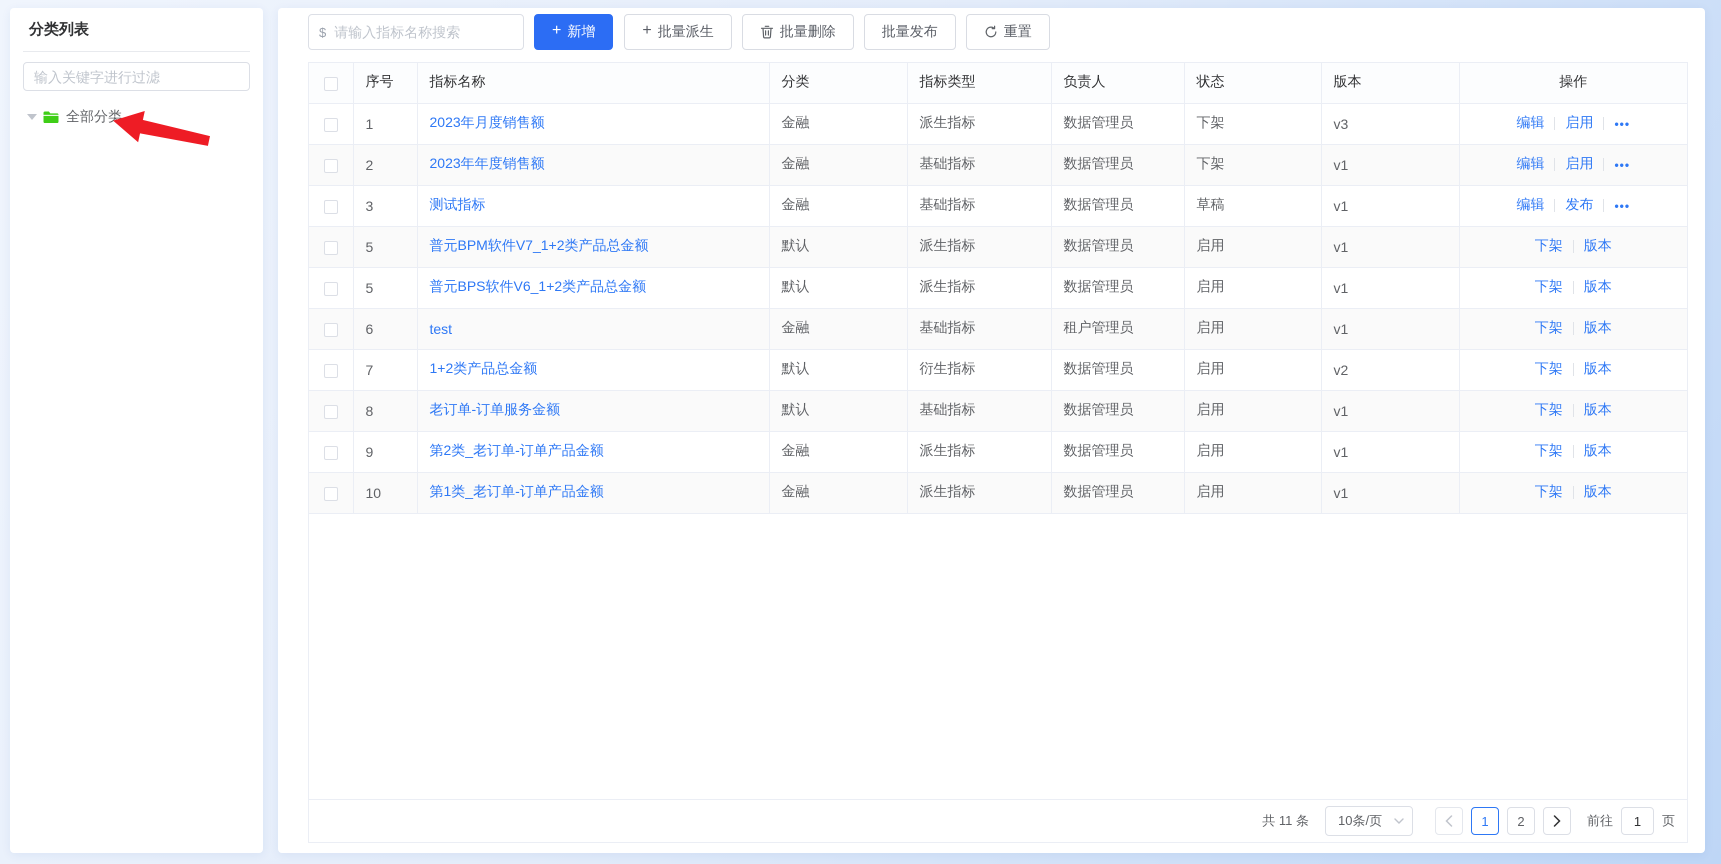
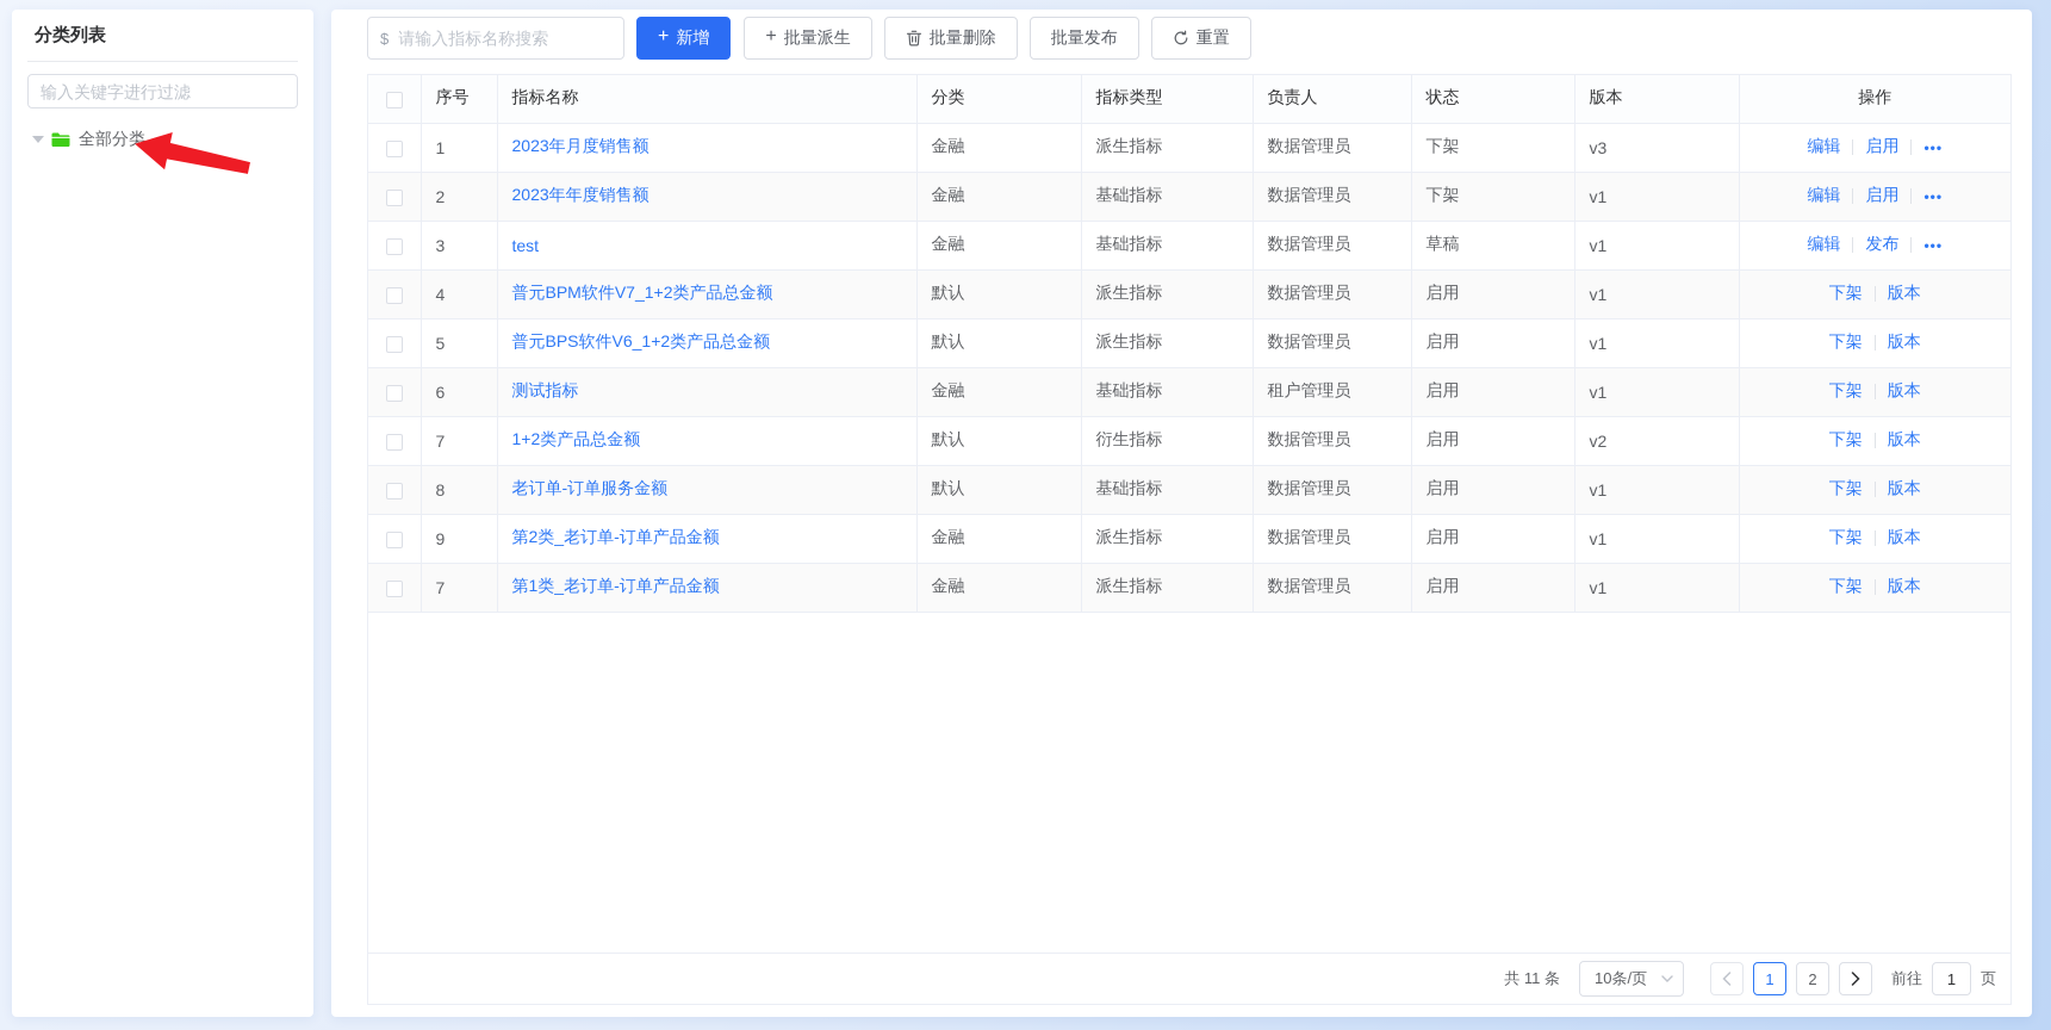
  分类列表
  输入关键字进行过滤
  全部分类
  $
  请输入指标名称搜索
  +
  新增
  +
  批量派生
  批量删除
  批量发布
  重置
  	序号	指标名称	分类	指标类型	负责人	状态	版本	操作
  	1	2023年月度销售额	金融	派生指标	数据管理员	下架	v3	编辑 启用 •••
  	2	2023年年度销售额	金融	基础指标	数据管理员	下架	v1	编辑 启用 •••
- 	3	测试指标	金融	基础指标	数据管理员	草稿	v1	编辑 发布 •••
+ 	3	test	金融	基础指标	数据管理员	草稿	v1	编辑 发布 •••
- 	5	普元BPM软件V7_1+2类产品总金额	默认	派生指标	数据管理员	启用	v1	下架 版本
+ 	4	普元BPM软件V7_1+2类产品总金额	默认	派生指标	数据管理员	启用	v1	下架 版本
  	5	普元BPS软件V6_1+2类产品总金额	默认	派生指标	数据管理员	启用	v1	下架 版本
- 	6	test	金融	基础指标	租户管理员	启用	v1	下架 版本
+ 	6	测试指标	金融	基础指标	租户管理员	启用	v1	下架 版本
  	7	1+2类产品总金额	默认	衍生指标	数据管理员	启用	v2	下架 版本
  	8	老订单-订单服务金额	默认	基础指标	数据管理员	启用	v1	下架 版本
  	9	第2类_老订单-订单产品金额	金融	派生指标	数据管理员	启用	v1	下架 版本
- 	10	第1类_老订单-订单产品金额	金融	派生指标	数据管理员	启用	v1	下架 版本
+ 	7	第1类_老订单-订单产品金额	金融	派生指标	数据管理员	启用	v1	下架 版本
  共 11 条
  10条/页
  1
  2
  前往
  1
  页
